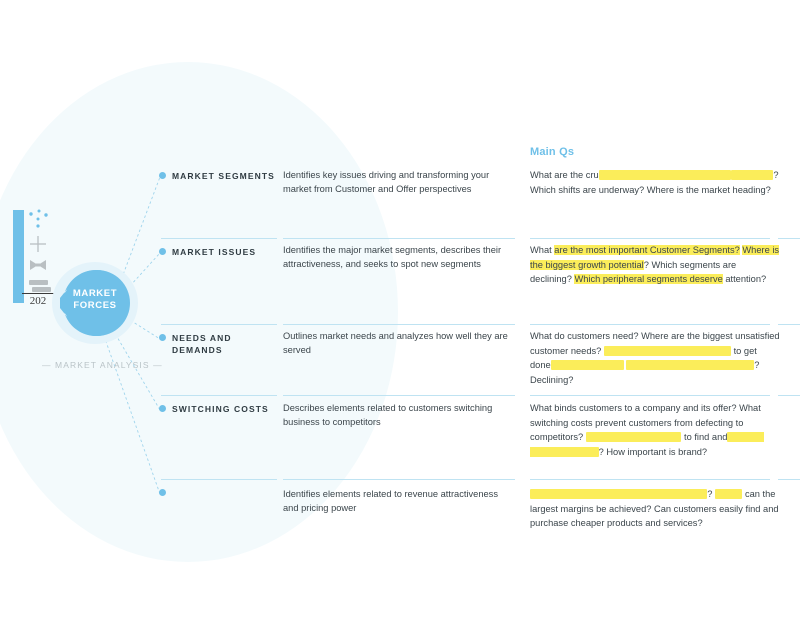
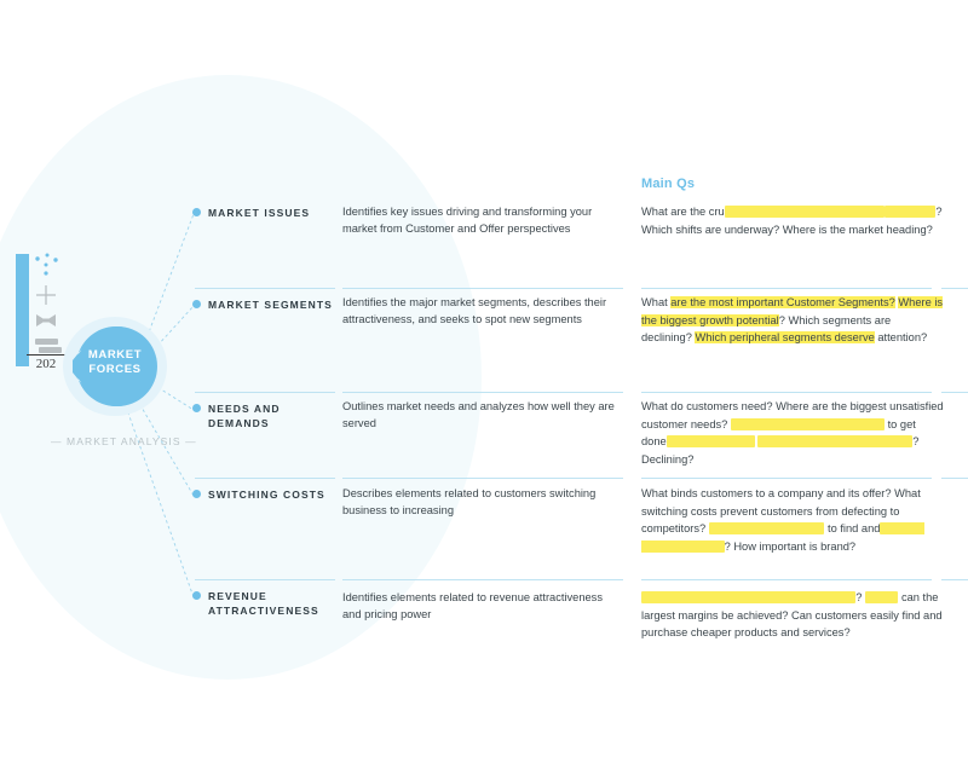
  202
  MARKET
  FORCES
  — MARKET ANALYSIS —
  Main Qs
- MARKET SEGMENTS
+ MARKET ISSUES
  Identifies key issues driving and transforming your market from Customer and Offer perspectives
  What are the crucial market trends redefining thelandscape? Which shifts are underway? Where is the market heading?
- MARKET ISSUES
+ MARKET SEGMENTS
  Identifies the major market segments, describes their attractiveness, and seeks to spot new segments
  What are the most important Customer Segments? Where is the biggest growth potential? Which segments are declining? Which peripheral segments deserve attention?
  NEEDS AND DEMANDS
  Outlines market needs and analyzes how well they are served
  What do customers need? Where are the biggest unsatisfied customer needs? What do customers really want to get doneWhere is demand increasing? What is it shrinking? Declining?
  SWITCHING COSTS
- Describes elements related to customers switching business to competitors
+ Describes elements related to customers switching business to increasing
  What binds customers to a company and its offer? What switching costs prevent customers from defecting to competitors? Is it easy for customers to find andcompare competing offers? How important is brand?
+ REVENUE ATTRACTIVENESS
  Identifies elements related to revenue attractiveness and pricing power
  What are customers really willing to pay for? Where can the largest margins be achieved? Can customers easily find and purchase cheaper products and services?
